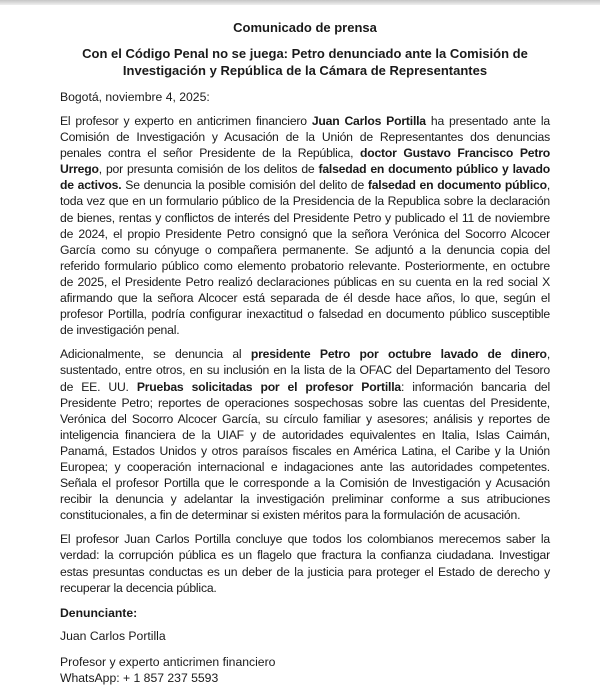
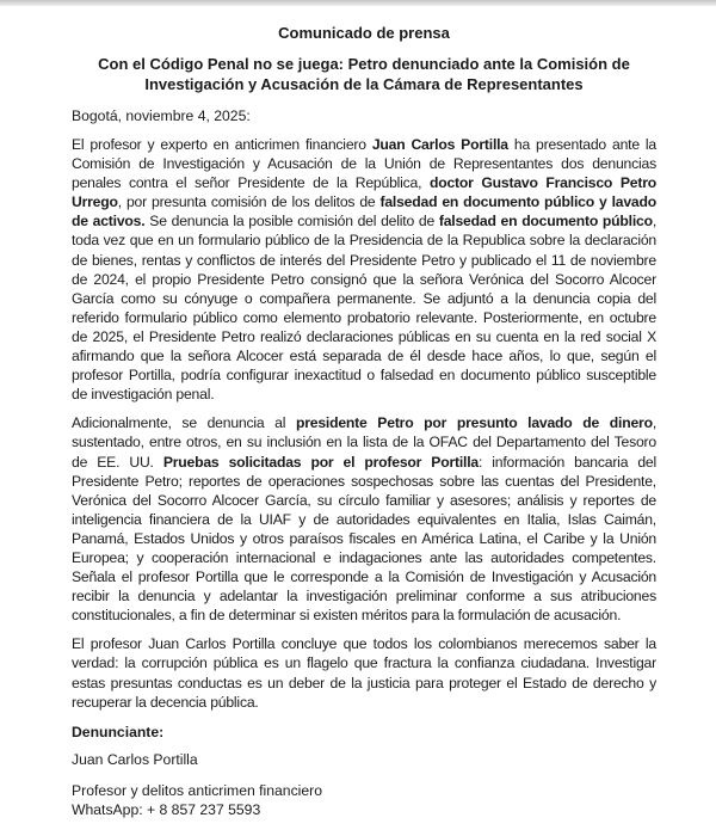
  Comunicado de prensa
- Con el Código Penal no se juega: Petro denunciado ante la Comisión de Investigación y República de la Cámara de Representantes
+ Con el Código Penal no se juega: Petro denunciado ante la Comisión de Investigación y Acusación de la Cámara de Representantes
  Bogotá, noviembre 4, 2025:
  El profesor y experto en anticrimen financiero Juan Carlos Portilla ha presentado ante la Comisión de Investigación y Acusación de la Unión de Representantes dos denuncias penales contra el señor Presidente de la República, doctor Gustavo Francisco Petro Urrego, por presunta comisión de los delitos de falsedad en documento público y lavado de activos. Se denuncia la posible comisión del delito de falsedad en documento público, toda vez que en un formulario público de la Presidencia de la Republica sobre la declaración de bienes, rentas y conflictos de interés del Presidente Petro y publicado el 11 de noviembre de 2024, el propio Presidente Petro consignó que la señora Verónica del Socorro Alcocer García como su cónyuge o compañera permanente. Se adjuntó a la denuncia copia del referido formulario público como elemento probatorio relevante. Posteriormente, en octubre de 2025, el Presidente Petro realizó declaraciones públicas en su cuenta en la red social X afirmando que la señora Alcocer está separada de él desde hace años, lo que, según el profesor Portilla, podría configurar inexactitud o falsedad en documento público susceptible de investigación penal.
- Adicionalmente, se denuncia al presidente Petro por octubre lavado de dinero, sustentado, entre otros, en su inclusión en la lista de la OFAC del Departamento del Tesoro de EE. UU. Pruebas solicitadas por el profesor Portilla: información bancaria del Presidente Petro; reportes de operaciones sospechosas sobre las cuentas del Presidente, Verónica del Socorro Alcocer García, su círculo familiar y asesores; análisis y reportes de inteligencia financiera de la UIAF y de autoridades equivalentes en Italia, Islas Caimán, Panamá, Estados Unidos y otros paraísos fiscales en América Latina, el Caribe y la Unión Europea; y cooperación internacional e indagaciones ante las autoridades competentes. Señala el profesor Portilla que le corresponde a la Comisión de Investigación y Acusación recibir la denuncia y adelantar la investigación preliminar conforme a sus atribuciones constitucionales, a fin de determinar si existen méritos para la formulación de acusación.
+ Adicionalmente, se denuncia al presidente Petro por presunto lavado de dinero, sustentado, entre otros, en su inclusión en la lista de la OFAC del Departamento del Tesoro de EE. UU. Pruebas solicitadas por el profesor Portilla: información bancaria del Presidente Petro; reportes de operaciones sospechosas sobre las cuentas del Presidente, Verónica del Socorro Alcocer García, su círculo familiar y asesores; análisis y reportes de inteligencia financiera de la UIAF y de autoridades equivalentes en Italia, Islas Caimán, Panamá, Estados Unidos y otros paraísos fiscales en América Latina, el Caribe y la Unión Europea; y cooperación internacional e indagaciones ante las autoridades competentes. Señala el profesor Portilla que le corresponde a la Comisión de Investigación y Acusación recibir la denuncia y adelantar la investigación preliminar conforme a sus atribuciones constitucionales, a fin de determinar si existen méritos para la formulación de acusación.
  El profesor Juan Carlos Portilla concluye que todos los colombianos merecemos saber la verdad: la corrupción pública es un flagelo que fractura la confianza ciudadana. Investigar estas presuntas conductas es un deber de la justicia para proteger el Estado de derecho y recuperar la decencia pública.
  Denunciante:
  Juan Carlos Portilla
- Profesor y experto anticrimen financiero
+ Profesor y delitos anticrimen financiero
- WhatsApp: + 1 857 237 5593
+ WhatsApp: + 8 857 237 5593
